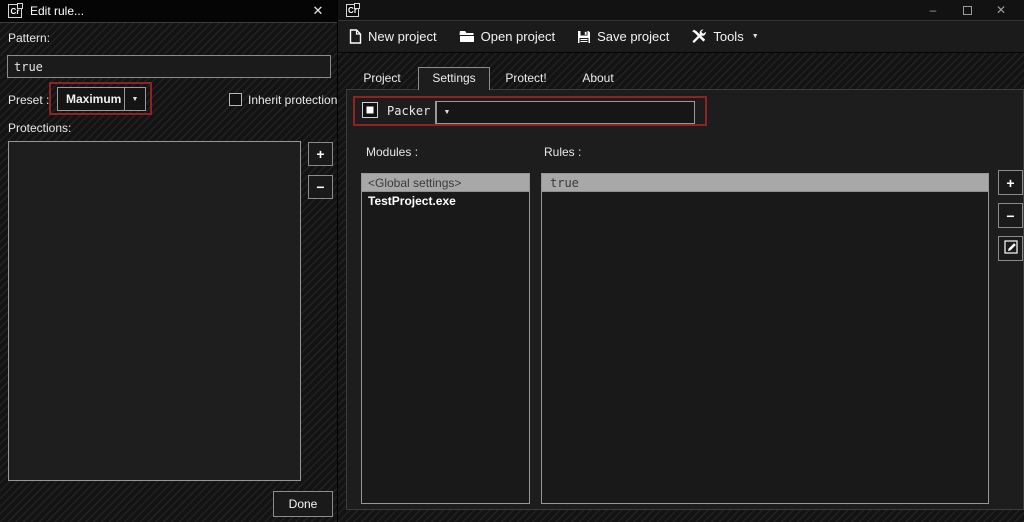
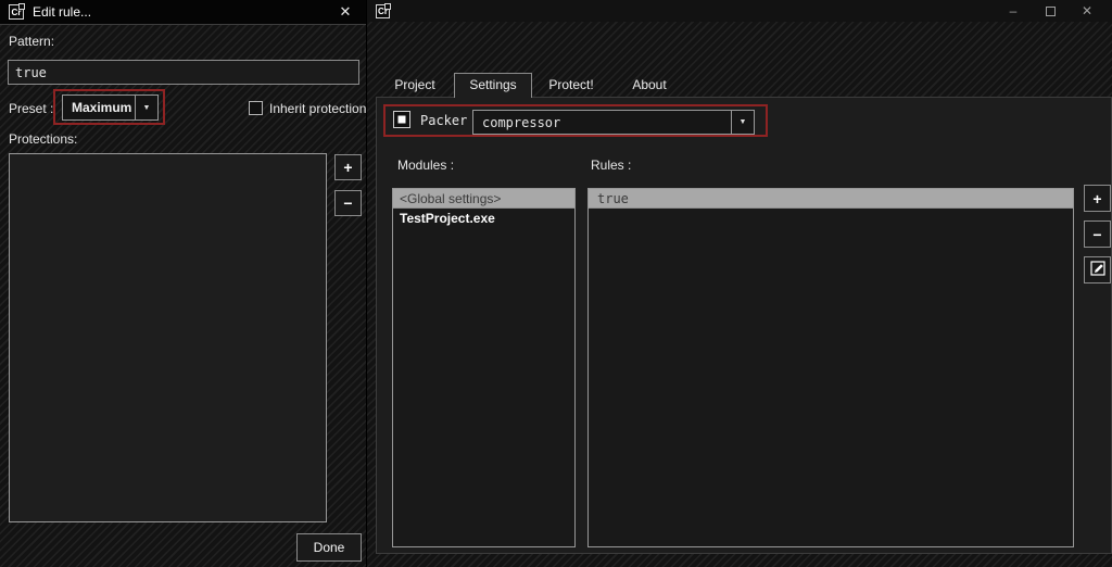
  Cr
  Edit rule...
  ✕
  Pattern:
  true
  Preset :
  Maximum
  Inherit protection
  Protections:
  +
  −
  Done
  Cr
  –
  ✕
- New project
- Open project
- Save project
- Tools
  Project
  Settings
  Protect!
  About
  Packer
+ compressor
  Modules :
  <Global settings>
  TestProject.exe
  Rules :
  true
  +
  −
